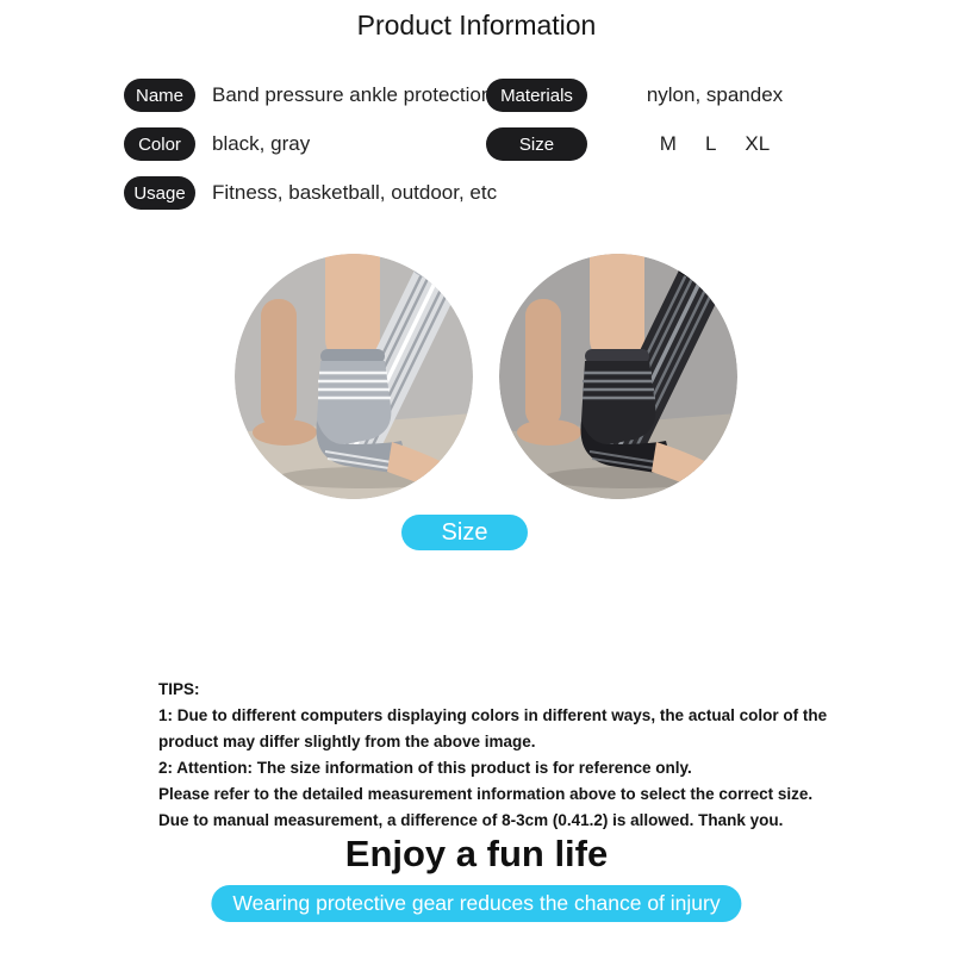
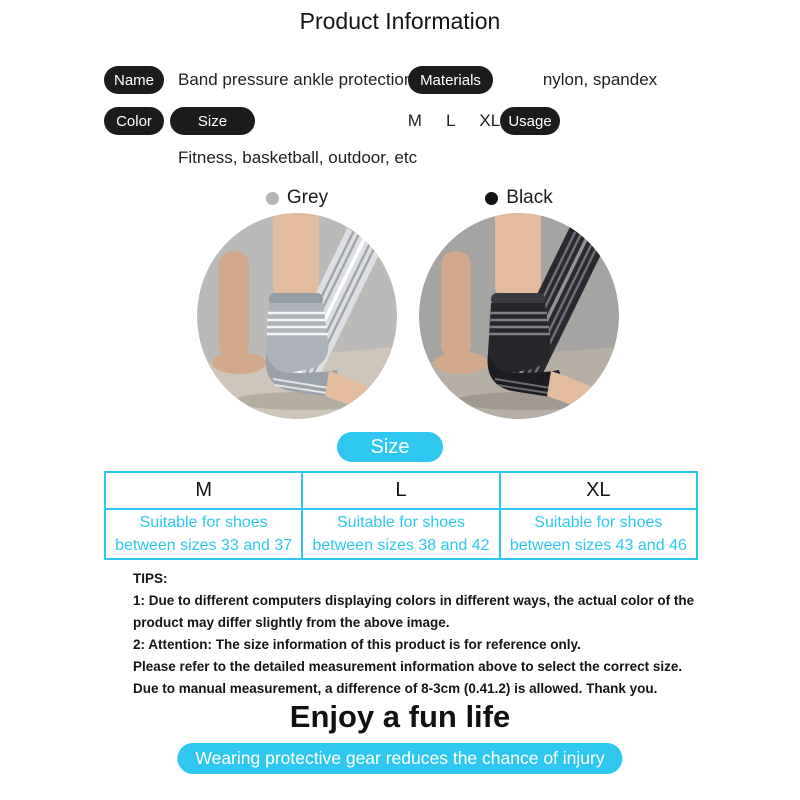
  Product Information
  Name
  Band pressure ankle protectio
  Materials
  nylon, spandex
  Color
- black, gray
  Size
  M
  L
  XL
  Usage
  Fitness, basketball, outdoor, etc
+ Grey
+ Black
  Size
+ M	L	XL
+ Suitable for shoes between sizes 33 and 37	Suitable for shoes between sizes 38 and 42	Suitable for shoes between sizes 43 and 46
  TIPS:
  1: Due to different computers displaying colors in different ways, the actual color of the product may differ slightly from the above image.
  2: Attention: The size information of this product is for reference only.
  Please refer to the detailed measurement information above to select the correct size.
  Due to manual measurement, a difference of 8-3cm (0.41.2) is allowed. Thank you.
  Enjoy a fun life
  Wearing protective gear reduces the chance of injury
